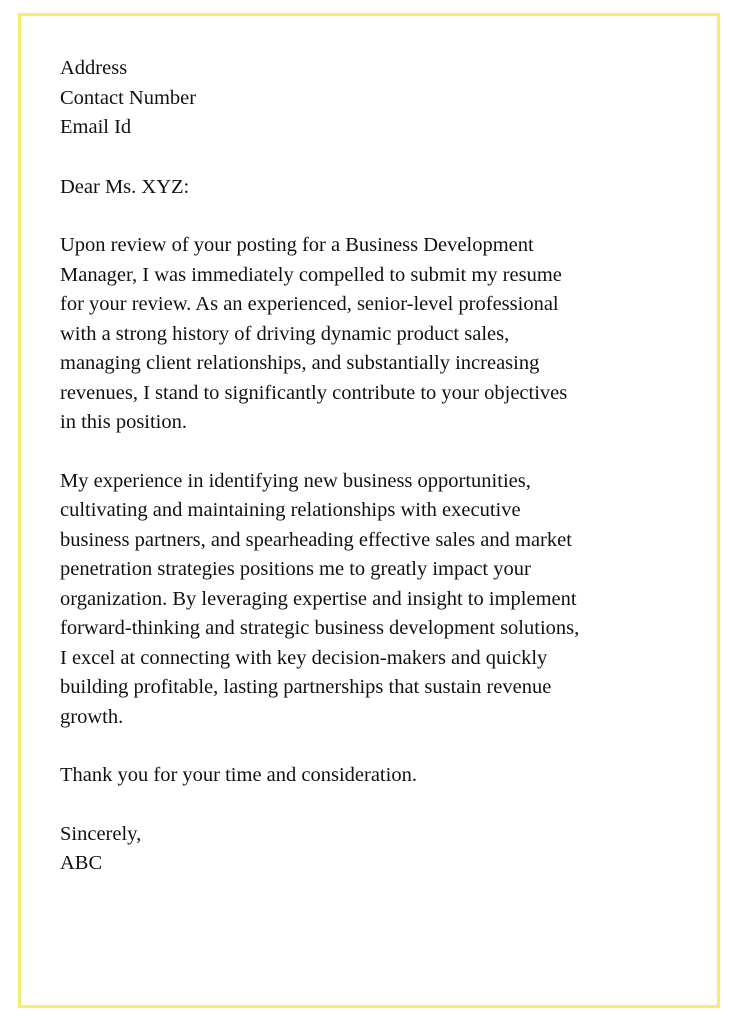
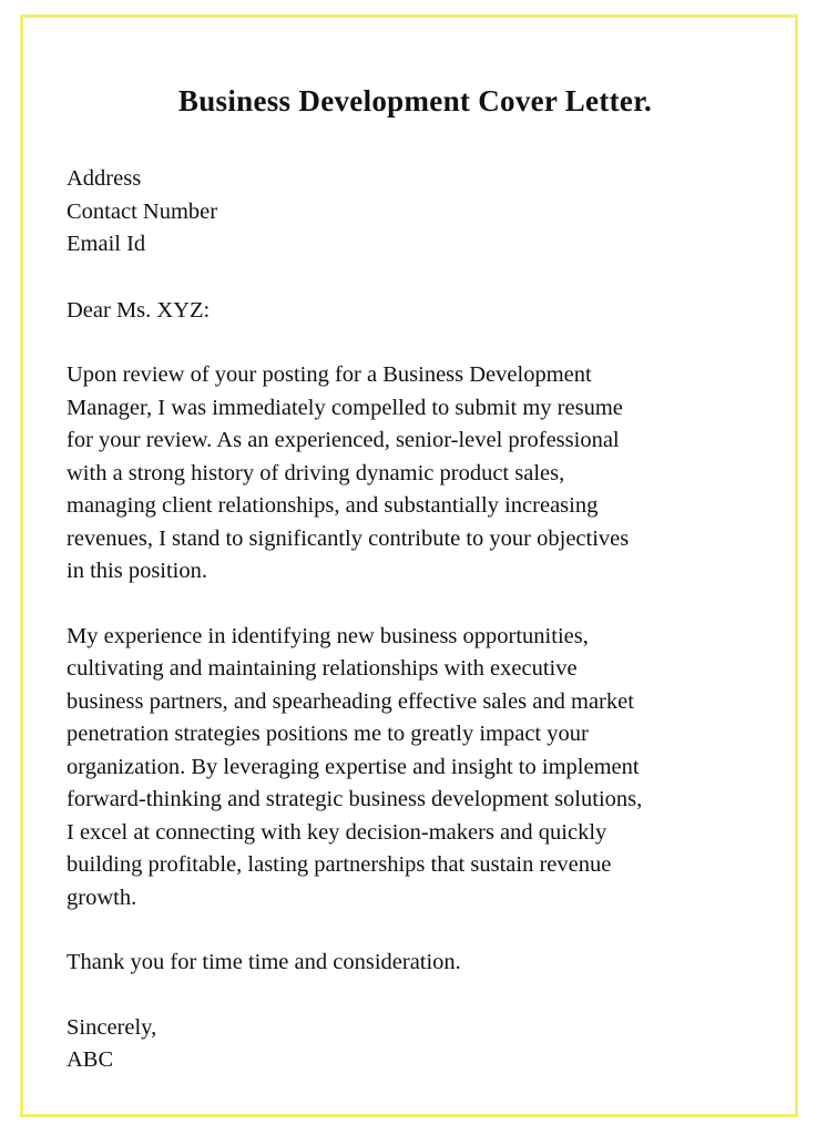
+ Business Development Cover Letter.
  Address
  Contact Number
  Email Id
  Dear Ms. XYZ:
  Upon review of your posting for a Business Development
  Manager, I was immediately compelled to submit my resume
  for your review. As an experienced, senior-level professional
  with a strong history of driving dynamic product sales,
  managing client relationships, and substantially increasing
  revenues, I stand to significantly contribute to your objectives
  in this position.
  My experience in identifying new business opportunities,
  cultivating and maintaining relationships with executive
  business partners, and spearheading effective sales and market
  penetration strategies positions me to greatly impact your
  organization. By leveraging expertise and insight to implement
  forward-thinking and strategic business development solutions,
  I excel at connecting with key decision-makers and quickly
  building profitable, lasting partnerships that sustain revenue
  growth.
- Thank you for your time and consideration.
+ Thank you for time time and consideration.
  Sincerely,
  ABC
